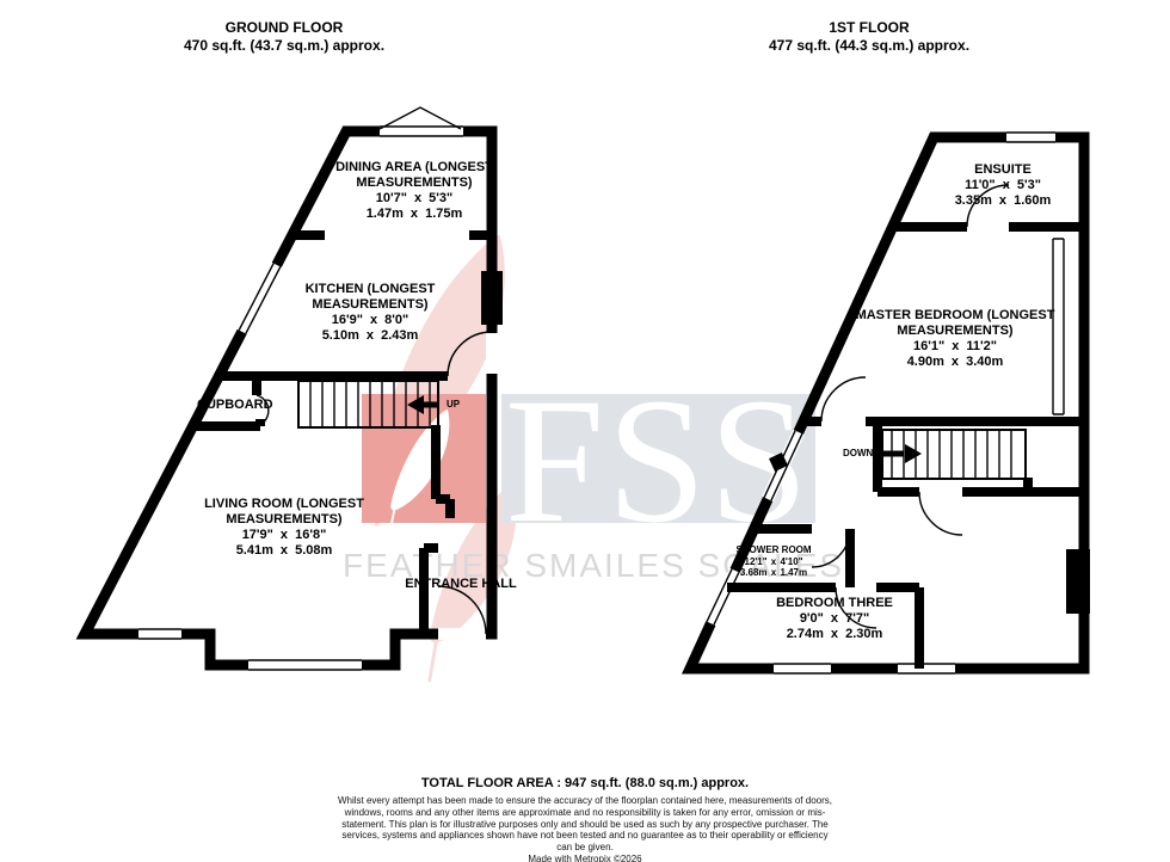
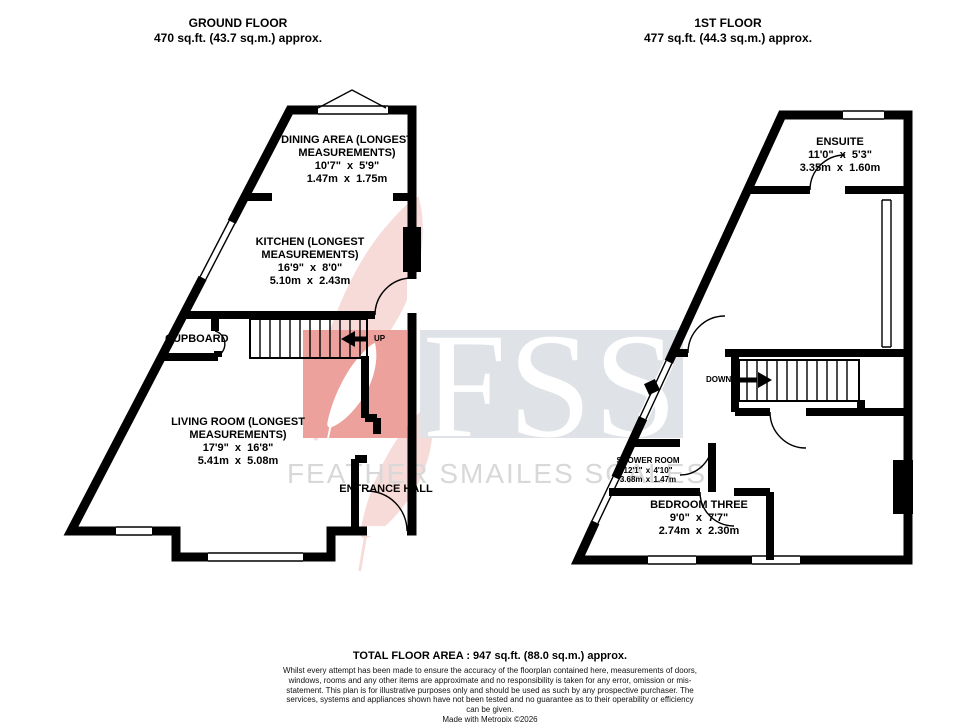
  FSS
  FEAHER SMAILES SALES
  GROUND FLOOR
  470 sq.ft. (43.7 sq.m.) approx.
  1ST FLOOR
  477 sq.ft. (44.3 sq.m.) approx.
  DINING AREA (LONGEST MEASUREMENTS)
- 10'7" x 5'3"
+ 10'7" x 5'9"
  1.47m x 1.75m
  KITCHEN (LONGEST MEASUREMENTS)
  16'9" x 8'0"
  5.10m x 2.43m
  LIVING ROOM (LONGEST MEASUREMENTS)
  17'9" x 16'8"
  5.41m x 5.08m
  CUPBOARD
  ENTRANCE HALL
  UP
  ENSUITE
  11'0" x 5'3"
  3.35m x 1.60m
- MASTER BEDROOM (LONGEST MEASUREMENTS)
- 16'1" x 11'2"
- 4.90m x 3.40m
  SHOWER ROOM
  12'1" x 4'10"
  3.68m x 1.47m
  BEDROOM THREE
  9'0" x 7'7"
  2.74m x 2.30m
  DOWN
  TOTAL FLOOR AREA : 947 sq.ft. (88.0 sq.m.) approx.
  Whilst every attempt has been made to ensure the accuracy of the floorplan contained here, measurements of doors, windows, rooms and any other items are approximate and no responsibility is taken for any error, omission or mis-statement. This plan is for illustrative purposes only and should be used as such by any prospective purchaser. The services, systems and appliances shown have not been tested and no guarantee as to their operability or efficiency can be given.
  Made with Metropix ©2026
